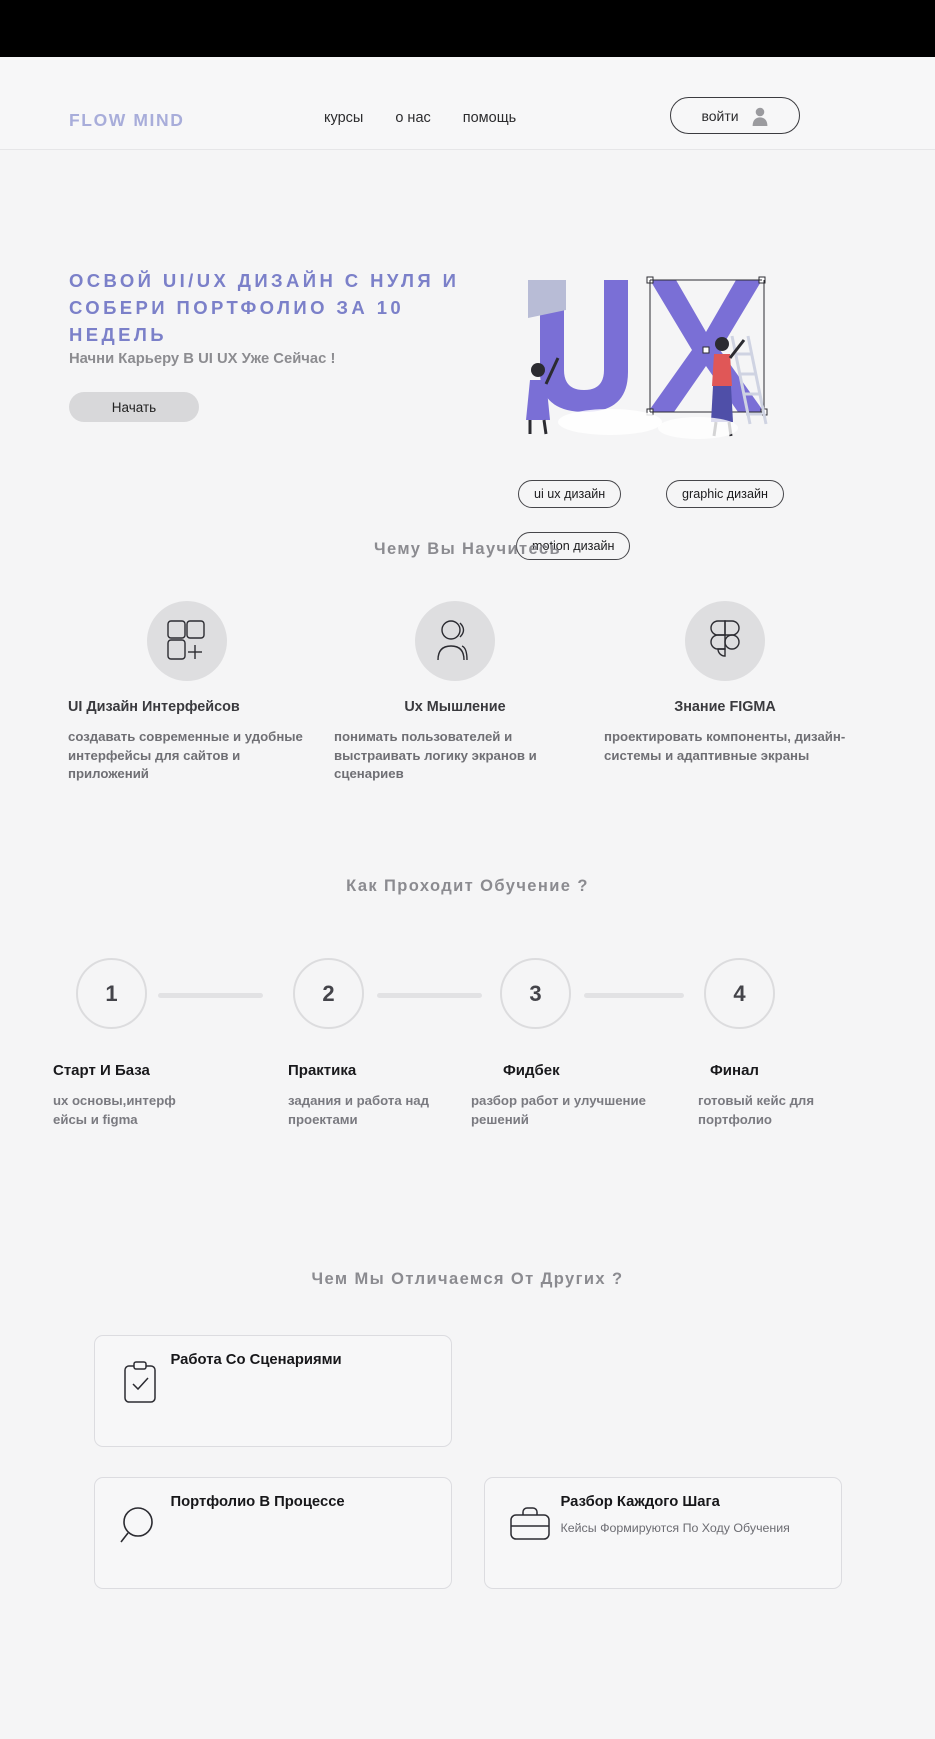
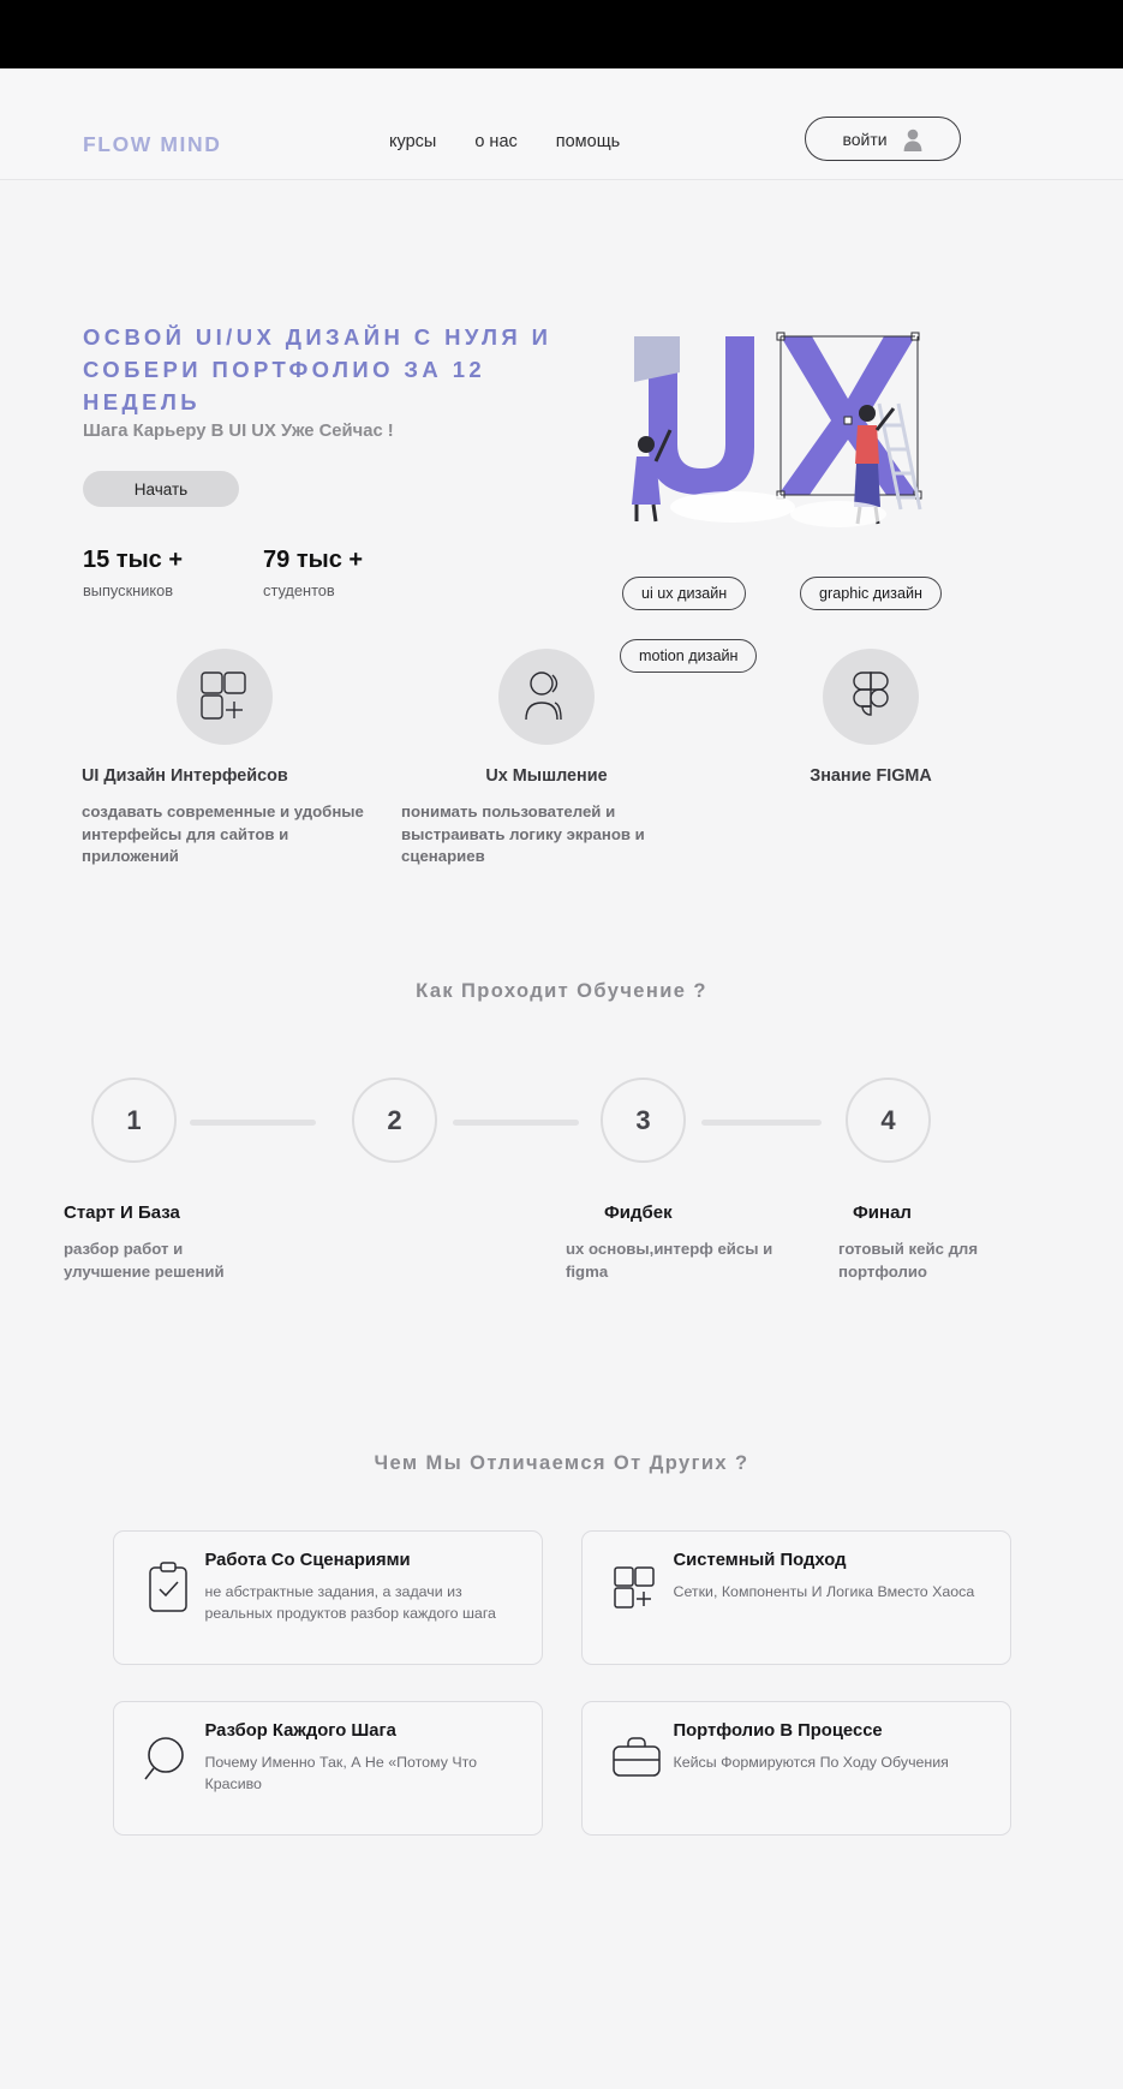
  FLOW MIND
  курсы
  о нас
  помощь
  войти
- ОСВОЙ UI/UX ДИЗАЙН С НУЛЯ И СОБЕРИ ПОРТФОЛИО ЗА 10 НЕДЕЛЬ
+ ОСВОЙ UI/UX ДИЗАЙН С НУЛЯ И СОБЕРИ ПОРТФОЛИО ЗА 12 НЕДЕЛЬ
- Начни Карьеру В UI UX Уже Сейчас !
+ Шага Карьеру В UI UX Уже Сейчас !
  Начать
+ 15 тыс +
+ выпускников
+ 79 тыс +
+ студентов
  ui ux дизайн
  graphic дизайн
  motion дизайн
- Чему Вы Научитесь
  UI Дизайн Интерфейсов
  создавать современные и удобные интерфейсы для сайтов и приложений
  Ux Мышление
  понимать пользователей и выстраивать логику экранов и сценариев
  Знание FIGMA
- проектировать компоненты, дизайн-системы и адаптивные экраны
  Как Проходит Обучение ?
  1
  2
  3
  4
  Старт И База
- ux основы,интерф ейсы и figma
+ разбор работ и улучшение решений
- Практика
- задания и работа над проектами
  Фидбек
- разбор работ и улучшение решений
+ ux основы,интерф ейсы и figma
  Финал
  готовый кейс для портфолио
  Чем Мы Отличаемся От Других ?
  Работа Со Сценариями
+ не абстрактные задания, а задачи из реальных продуктов разбор каждого шага
+ Системный Подход
+ Сетки, Компоненты И Логика Вместо Хаоса
- Портфолио В Процессе
+ Разбор Каждого Шага
+ Почему Именно Так, А Не «Потому Что Красиво
- Разбор Каждого Шага
+ Портфолио В Процессе
  Кейсы Формируются По Ходу Обучения
